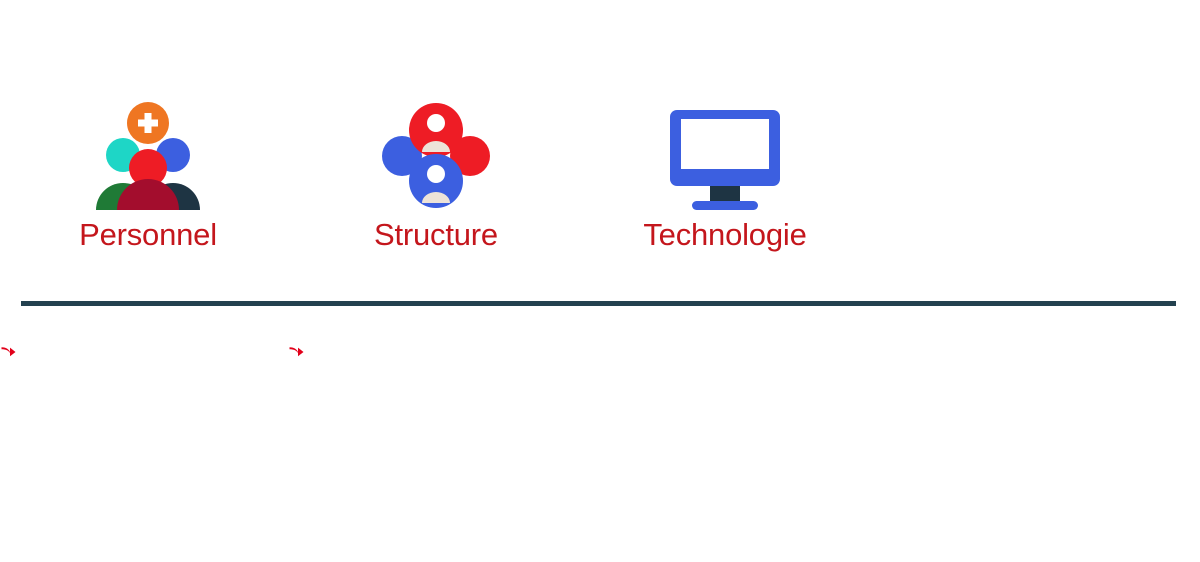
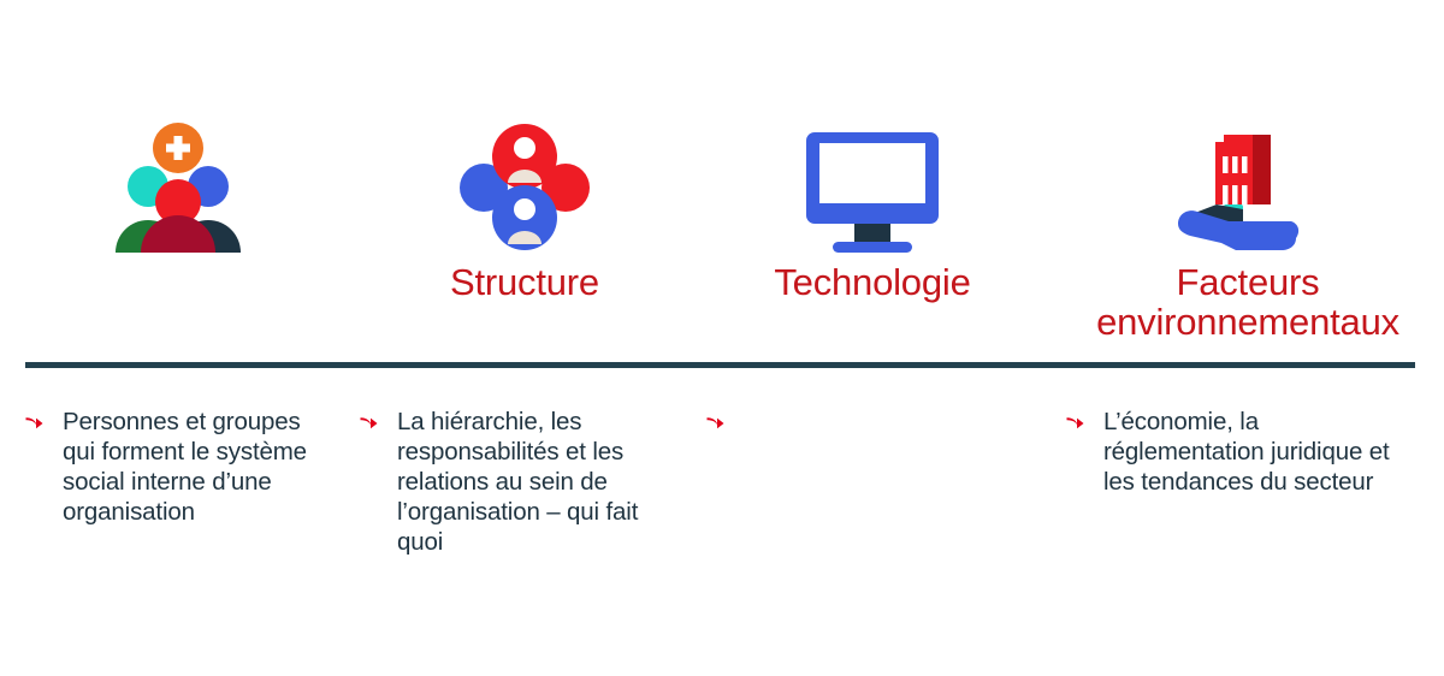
- Personnel
  Structure
  Technologie
+ Facteurs
+ environnementaux
+ Personnes et groupes qui forment le système social interne d’une organisation
+ La hiérarchie, les responsabilités et les relations au sein de l’organisation – qui fait quoi
+ L’économie, la réglementation juridique et les tendances du secteur
